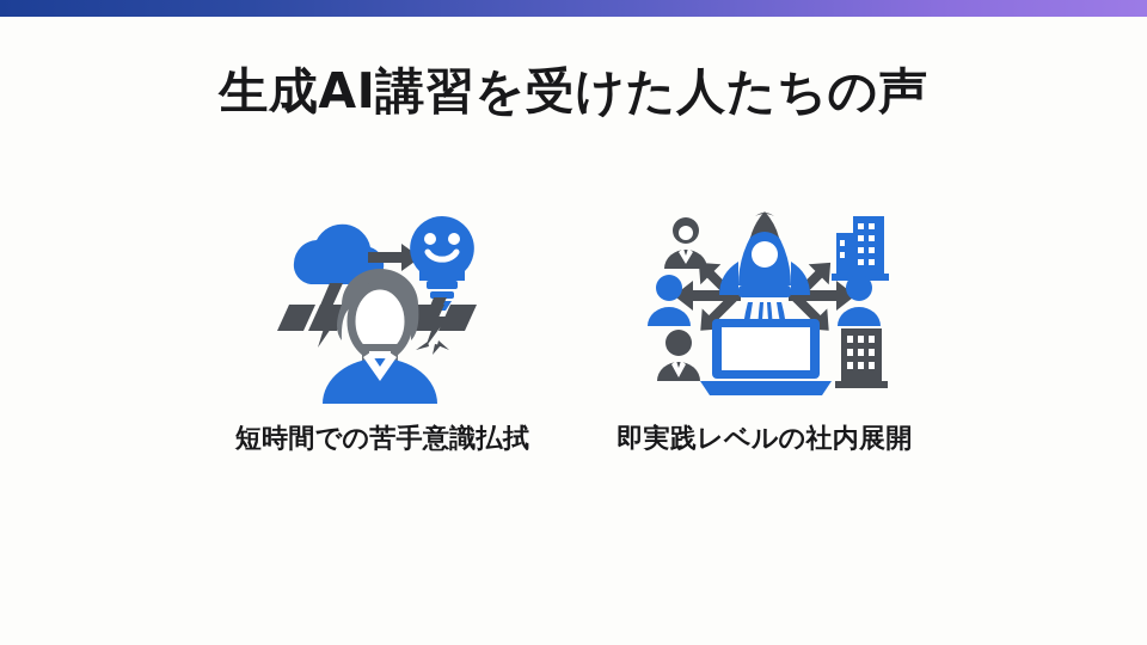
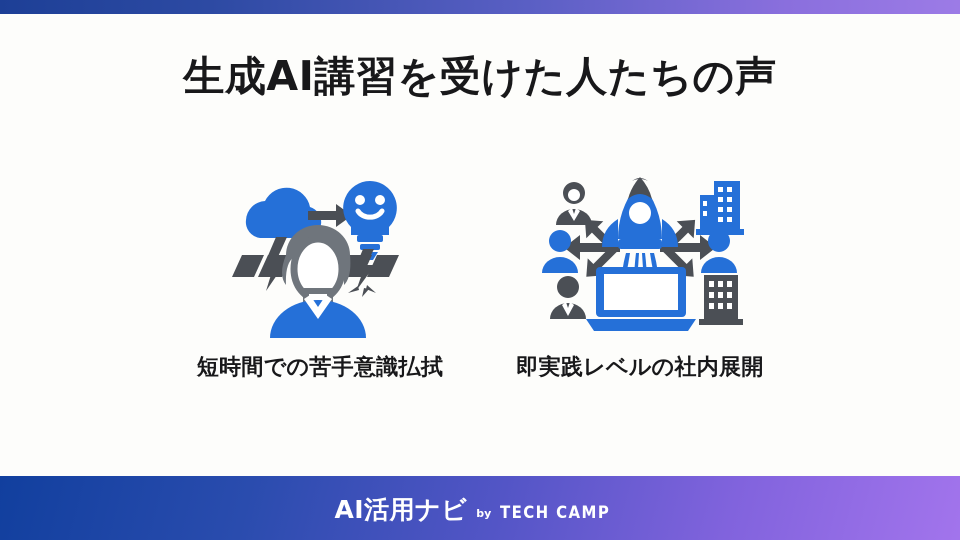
  生成AI講習を受けた人たちの声
  短時間での苦手意識払拭
  即実践レベルの社内展開
+ AI活用ナビ
+ by
+ TECH CAMP
